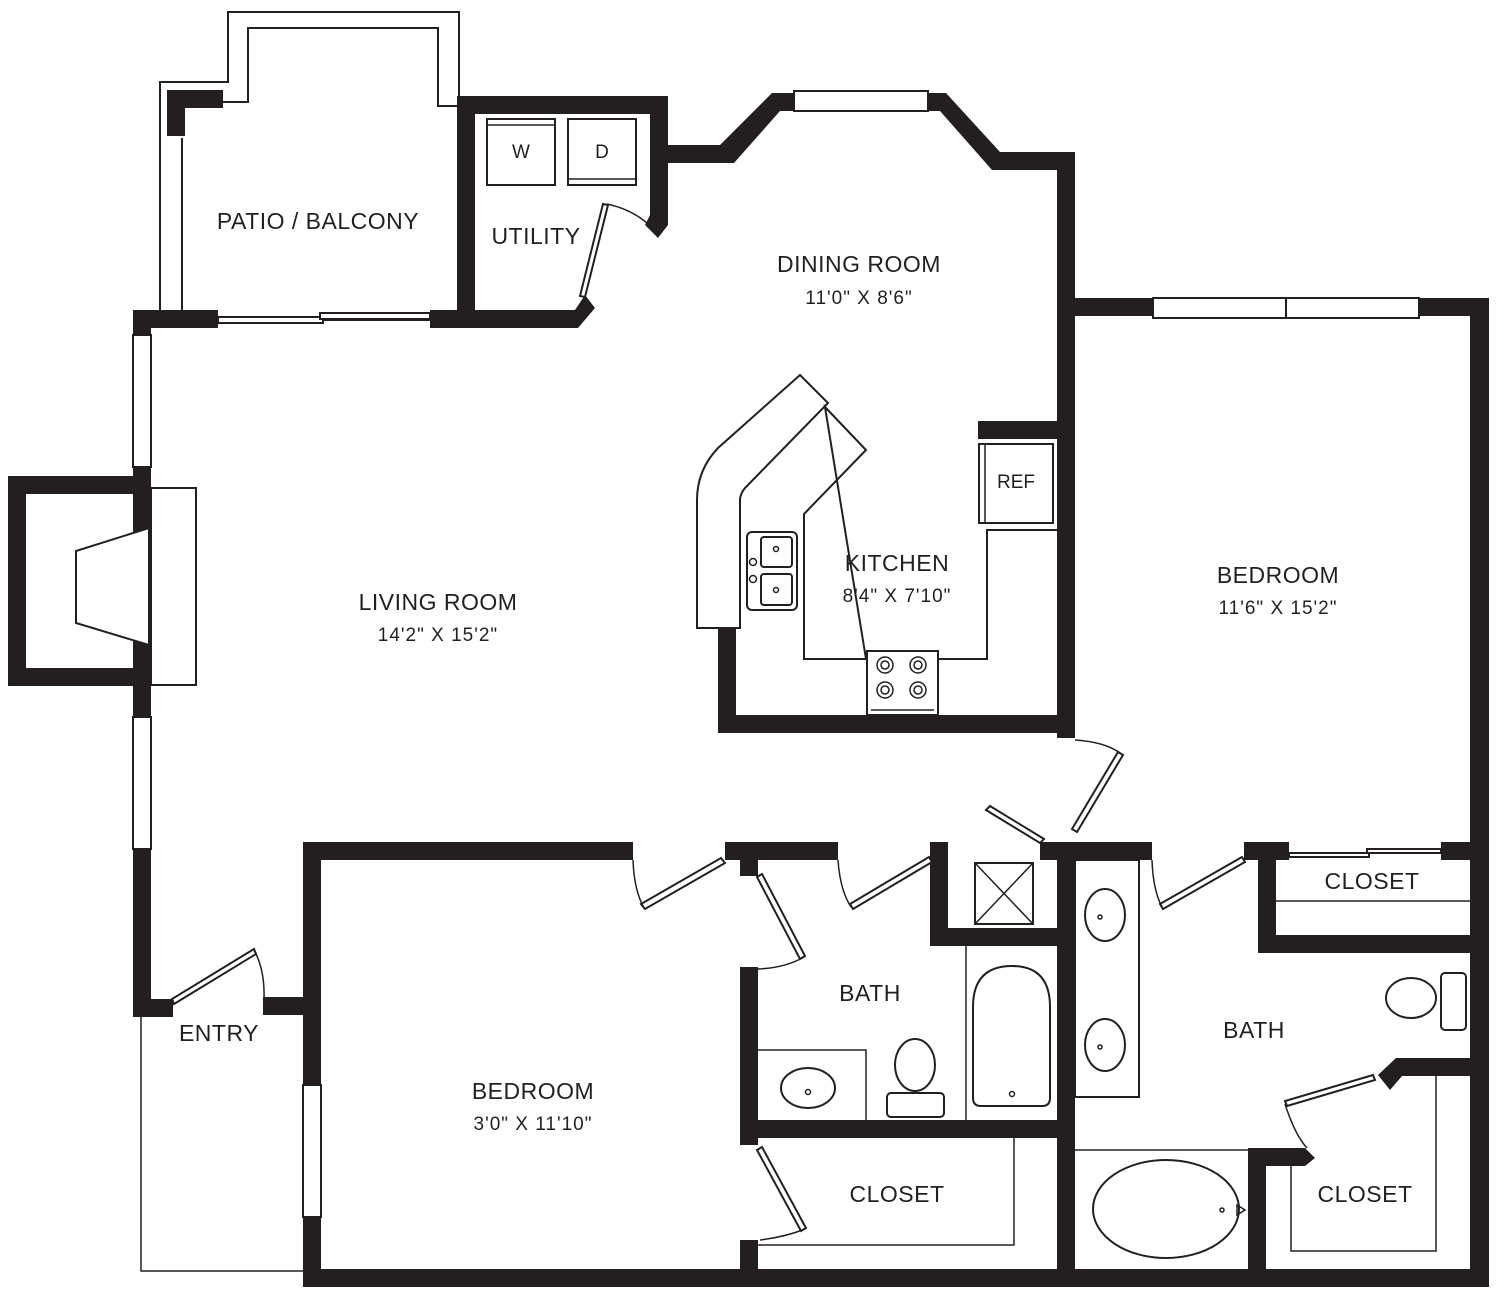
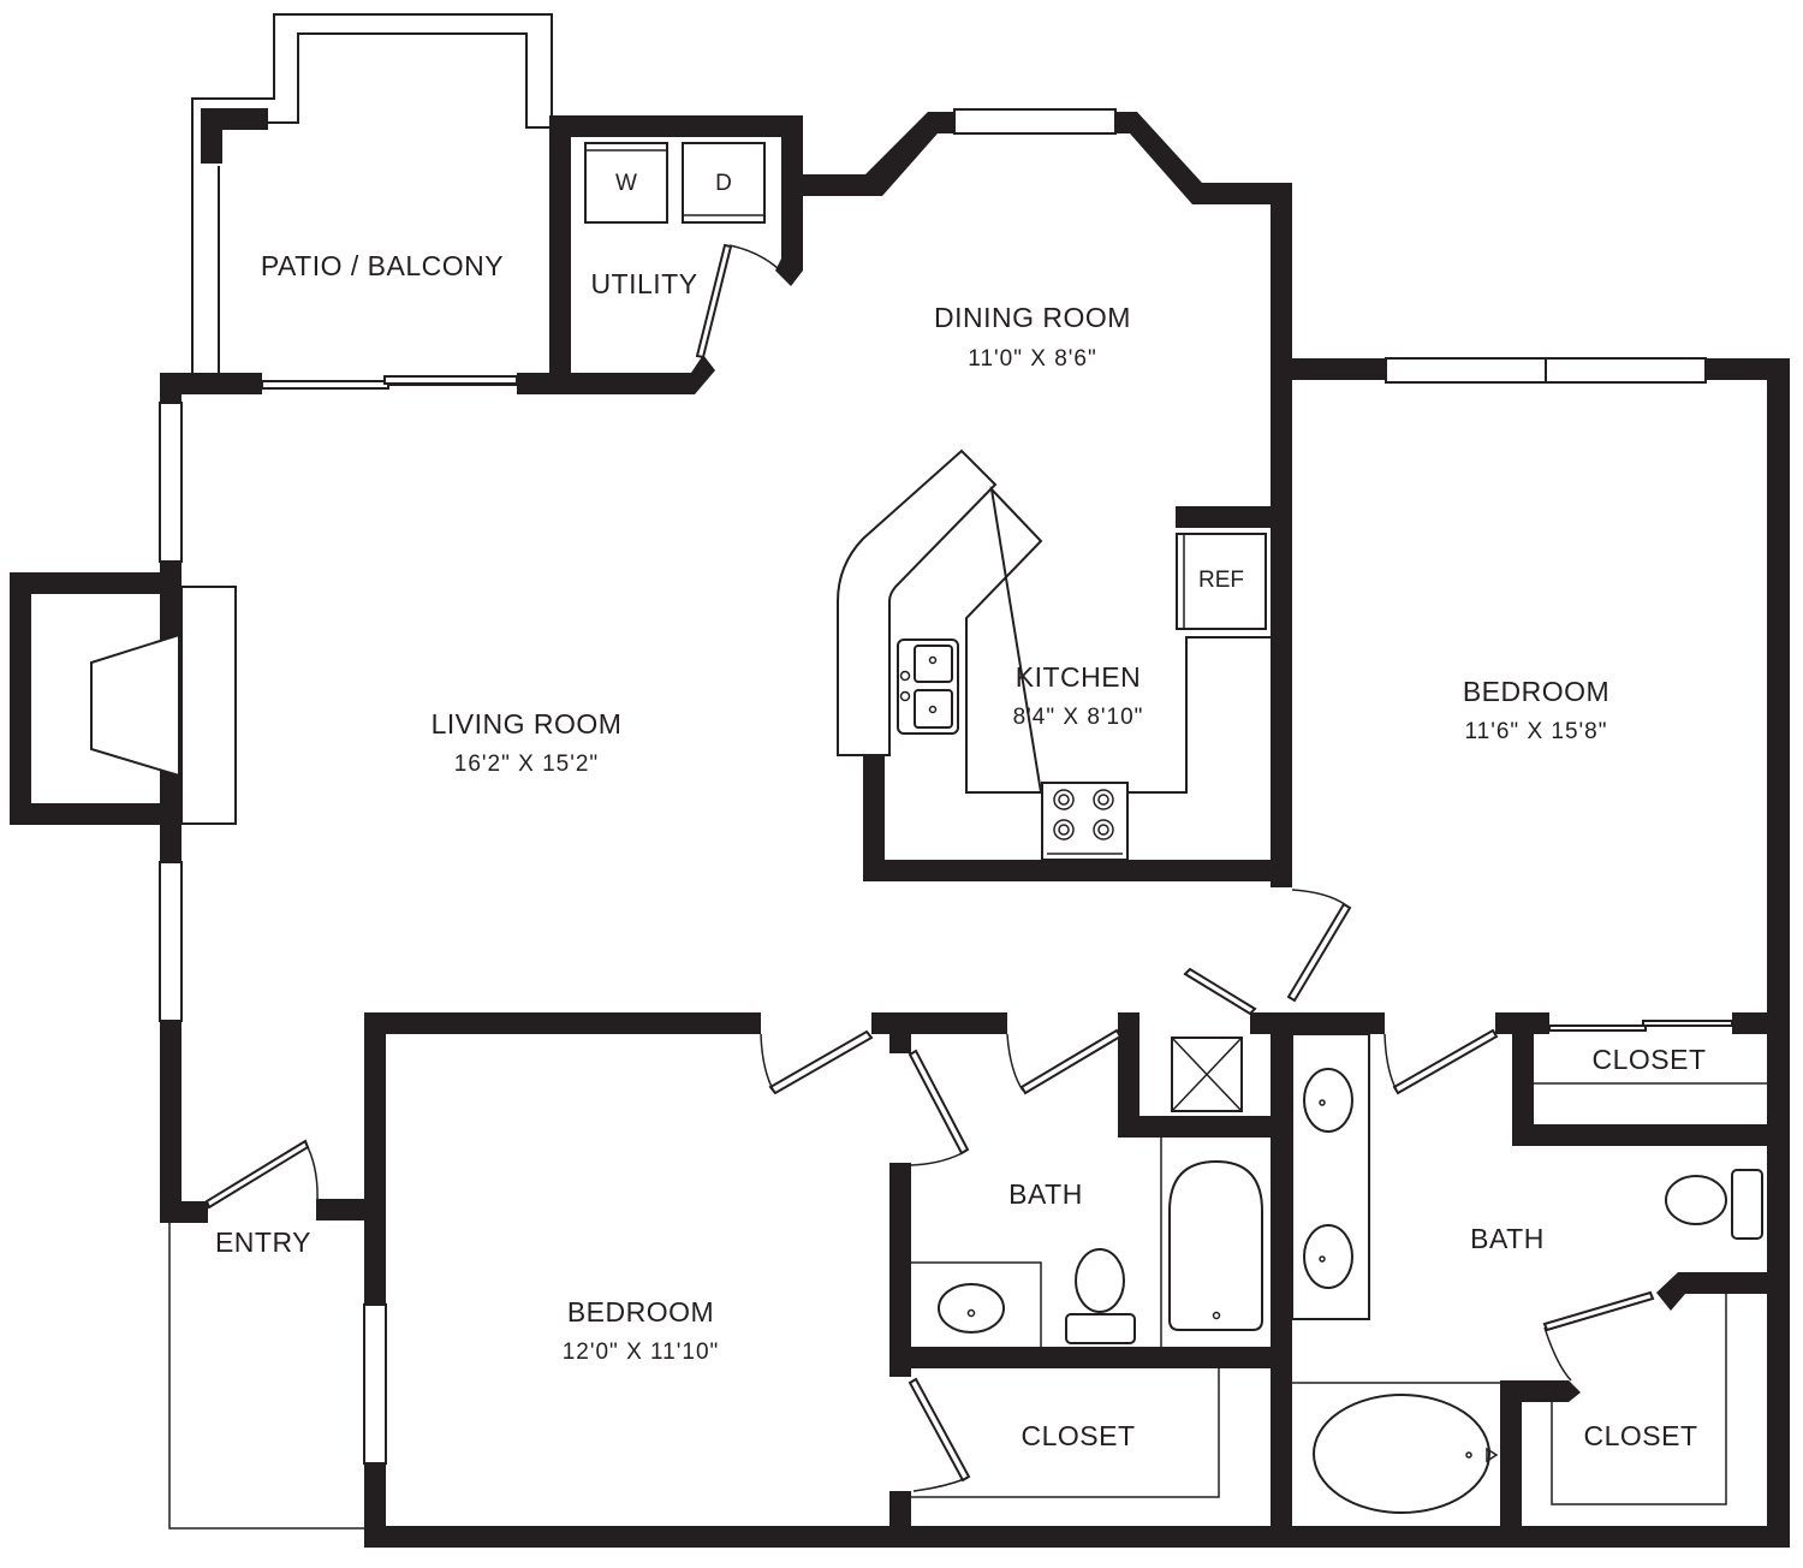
  PATIO / BALCONY
  UTILITY
  W
  D
  DINING ROOM
  11'0" X 8'6"
  REF
  KITCHEN
- 8'4" X 7'10"
+ 8'4" X 8'10"
  LIVING ROOM
- 14'2" X 15'2"
+ 16'2" X 15'2"
  BEDROOM
- 11'6" X 15'2"
+ 11'6" X 15'8"
  CLOSET
  BATH
  BATH
  ENTRY
  BEDROOM
- 3'0" X 11'10"
+ 12'0" X 11'10"
  CLOSET
  CLOSET
